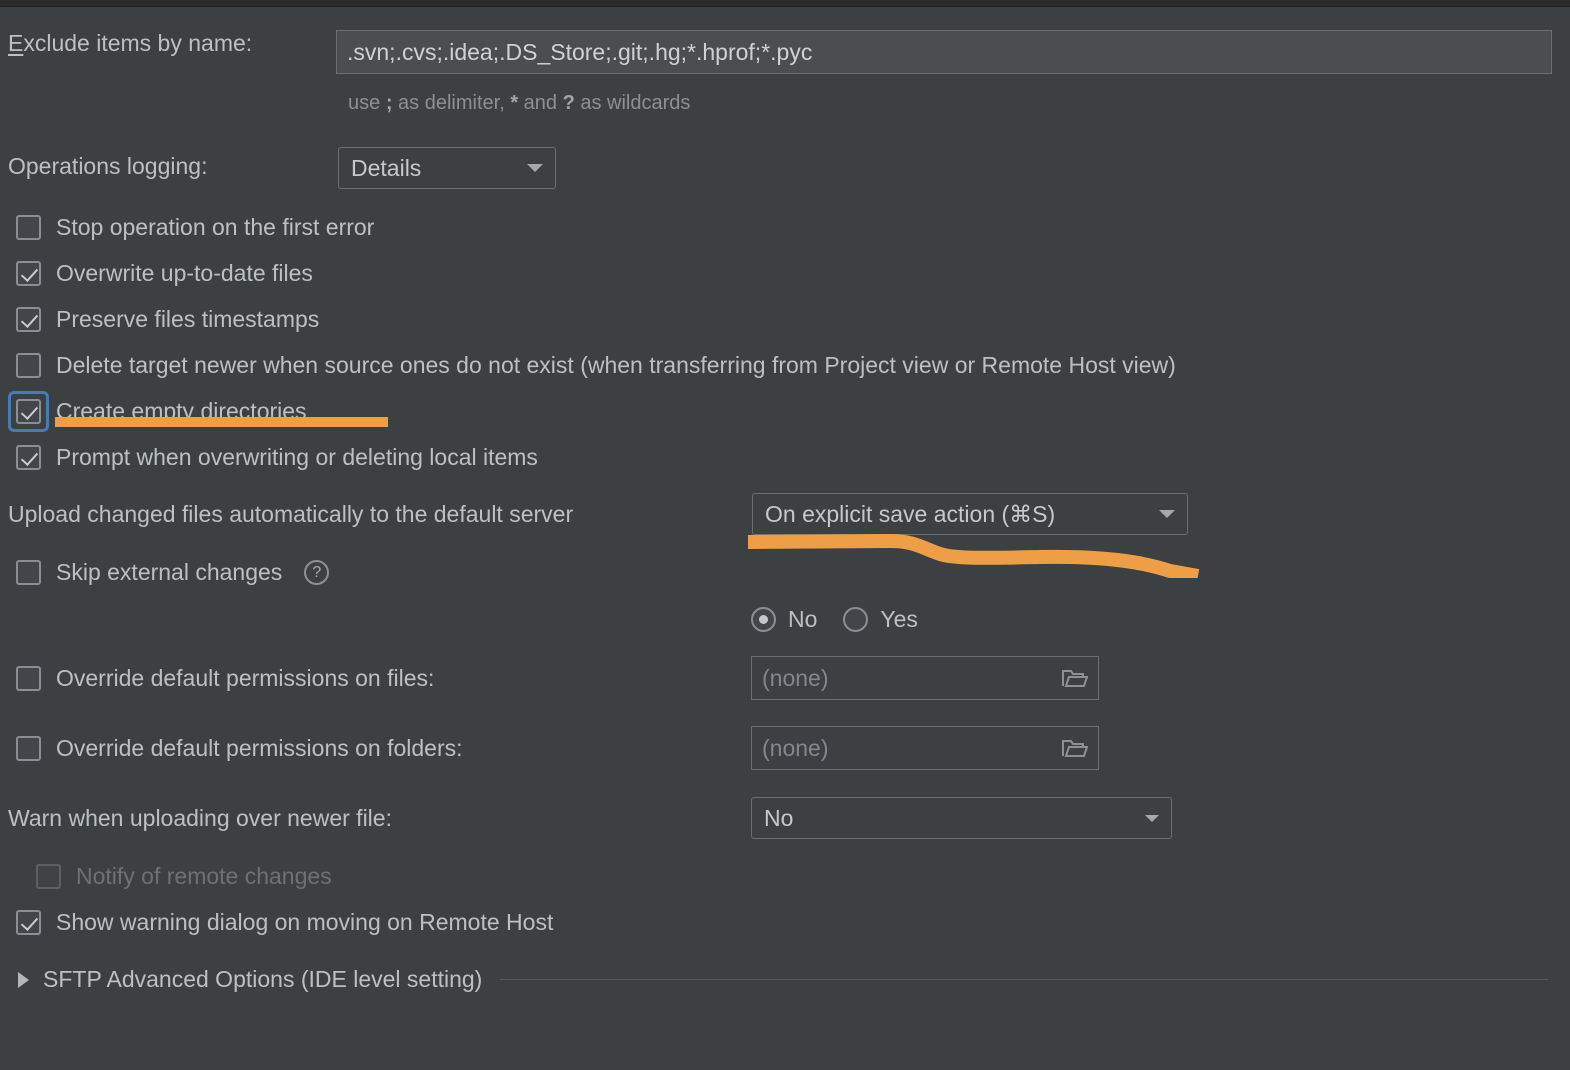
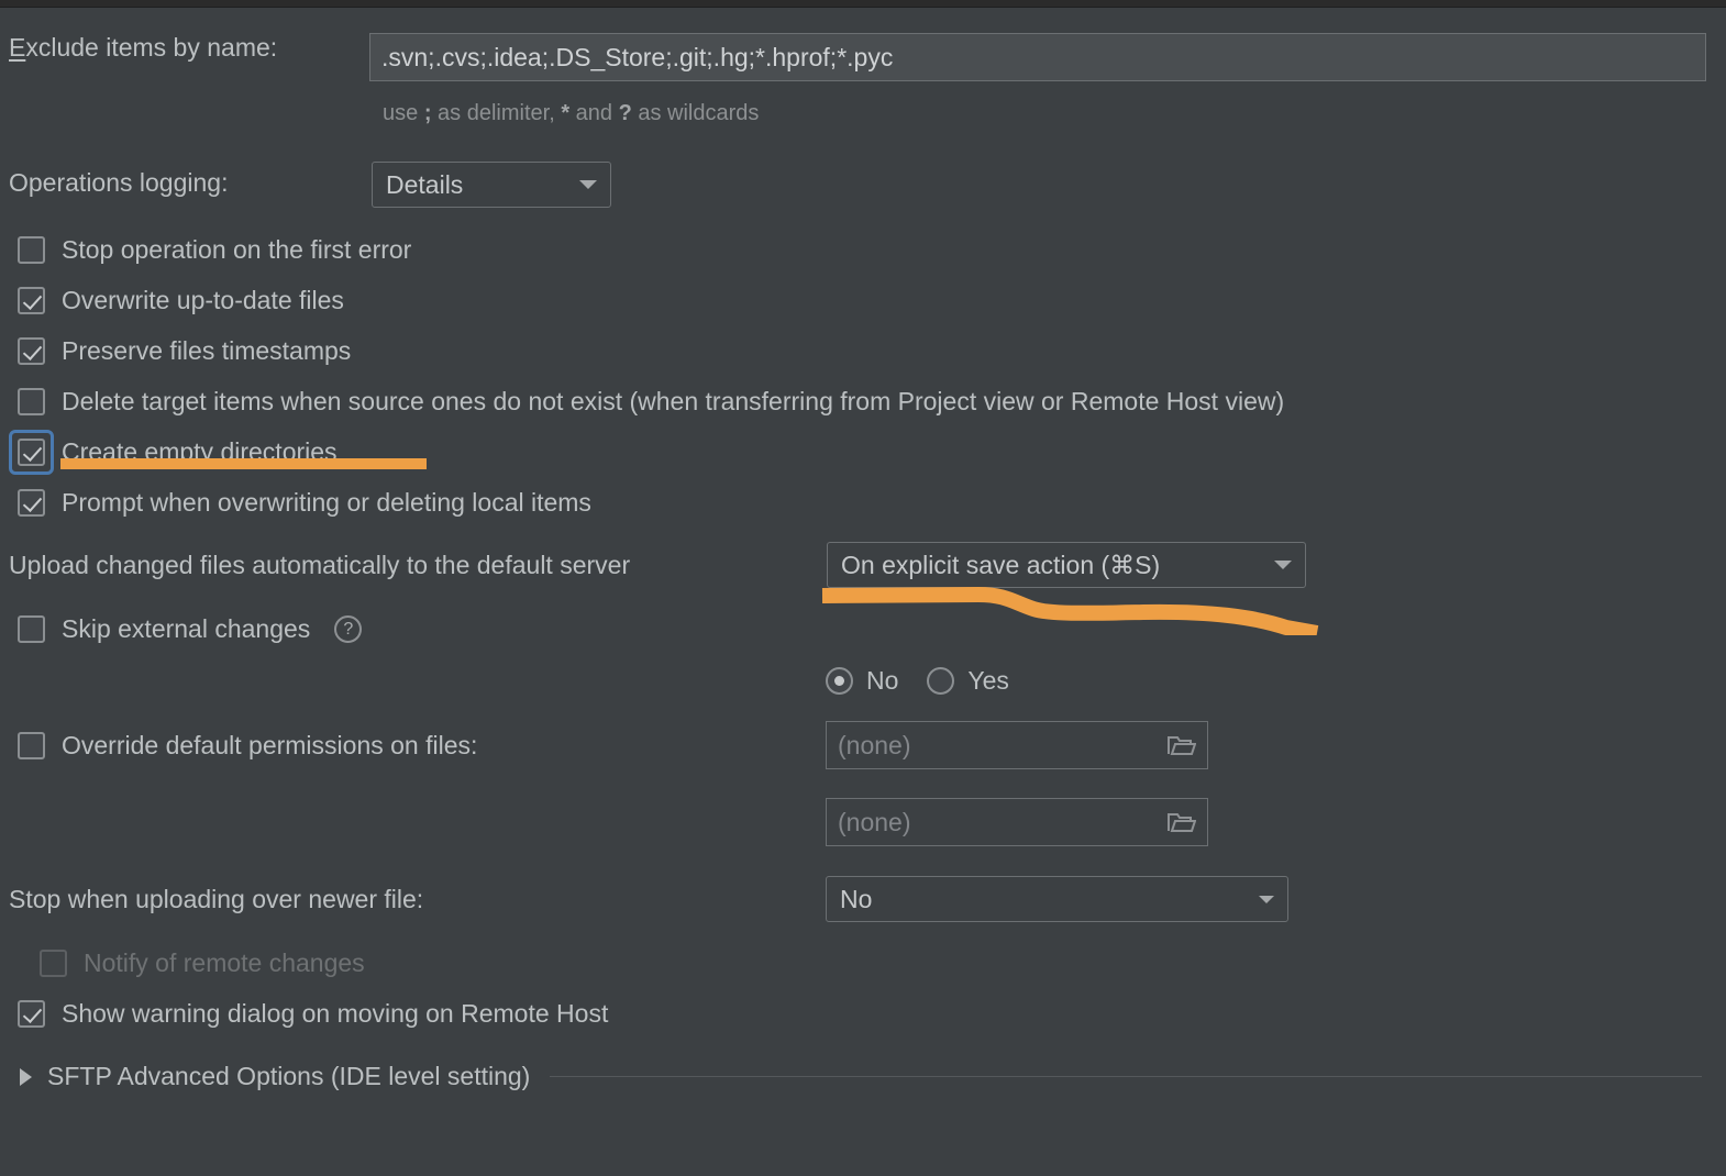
  Exclude items by name:
  .svn;.cvs;.idea;.DS_Store;.git;.hg;*.hprof;*.pyc
  use ; as delimiter, * and ? as wildcards
  Operations logging:
  Details
  Stop operation on the first error
  Overwrite up-to-date files
  Preserve files timestamps
- Delete target newer when source ones do not exist (when transferring from Project view or Remote Host view)
+ Delete target items when source ones do not exist (when transferring from Project view or Remote Host view)
  Create empty directories
  Prompt when overwriting or deleting local items
  Upload changed files automatically to the default server
  On explicit save action (⌘S)
  Skip external changes
  ?
  No
  Yes
  Override default permissions on files:
  (none)
- Override default permissions on folders:
  (none)
- Warn when uploading over newer file:
+ Stop when uploading over newer file:
  No
  Notify of remote changes
  Show warning dialog on moving on Remote Host
  SFTP Advanced Options (IDE level setting)
